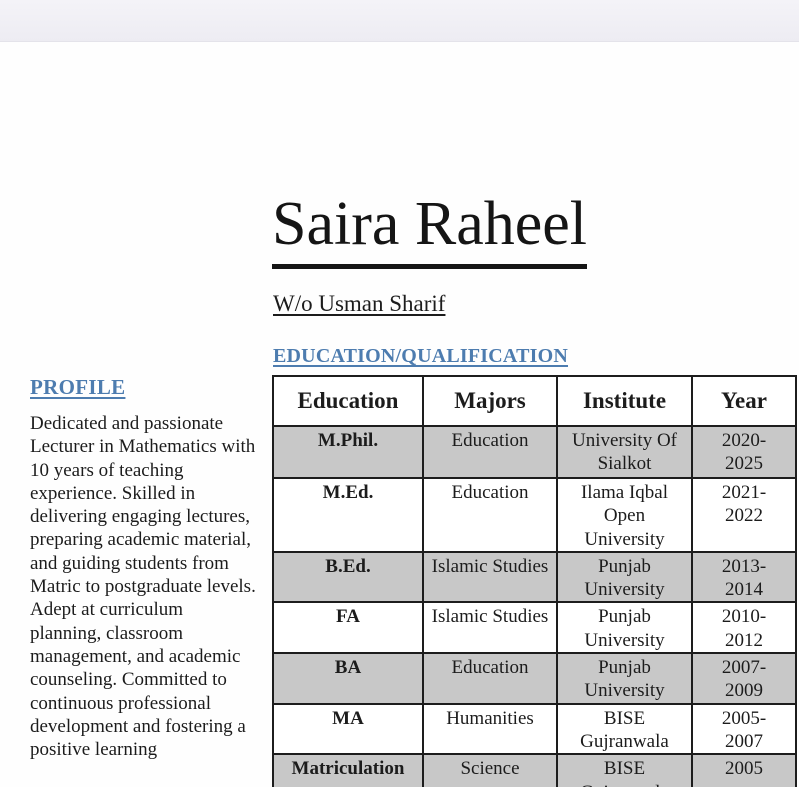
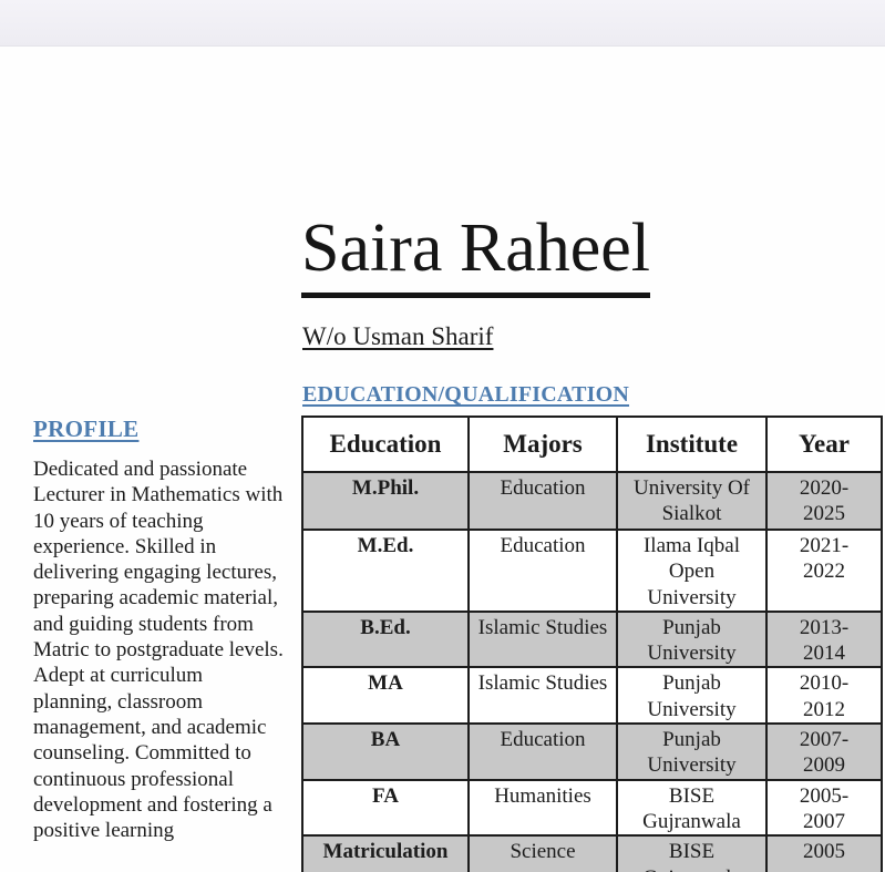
  Saira Raheel
  W/o Usman Sharif
  PROFILE
  Dedicated and passionate Lecturer in Mathematics with 10 years of teaching experience. Skilled in delivering engaging lectures, preparing academic material, and guiding students from Matric to postgraduate levels. Adept at curriculum planning, classroom management, and academic counseling. Committed to continuous professional development and fostering a positive learning
  EDUCATION/QUALIFICATION
  Education	Majors	Institute	Year
  M.Phil.	Education	University Of Sialkot	2020-2025
  M.Ed.	Education	Ilama Iqbal Open University	2021-2022
  B.Ed.	Islamic Studies	Punjab University	2013-2014
- FA	Islamic Studies	Punjab University	2010-2012
+ MA	Islamic Studies	Punjab University	2010-2012
  BA	Education	Punjab University	2007-2009
- MA	Humanities	BISE Gujranwala	2005-2007
+ FA	Humanities	BISE Gujranwala	2005-2007
  Matriculation	Science	BISE	2005
